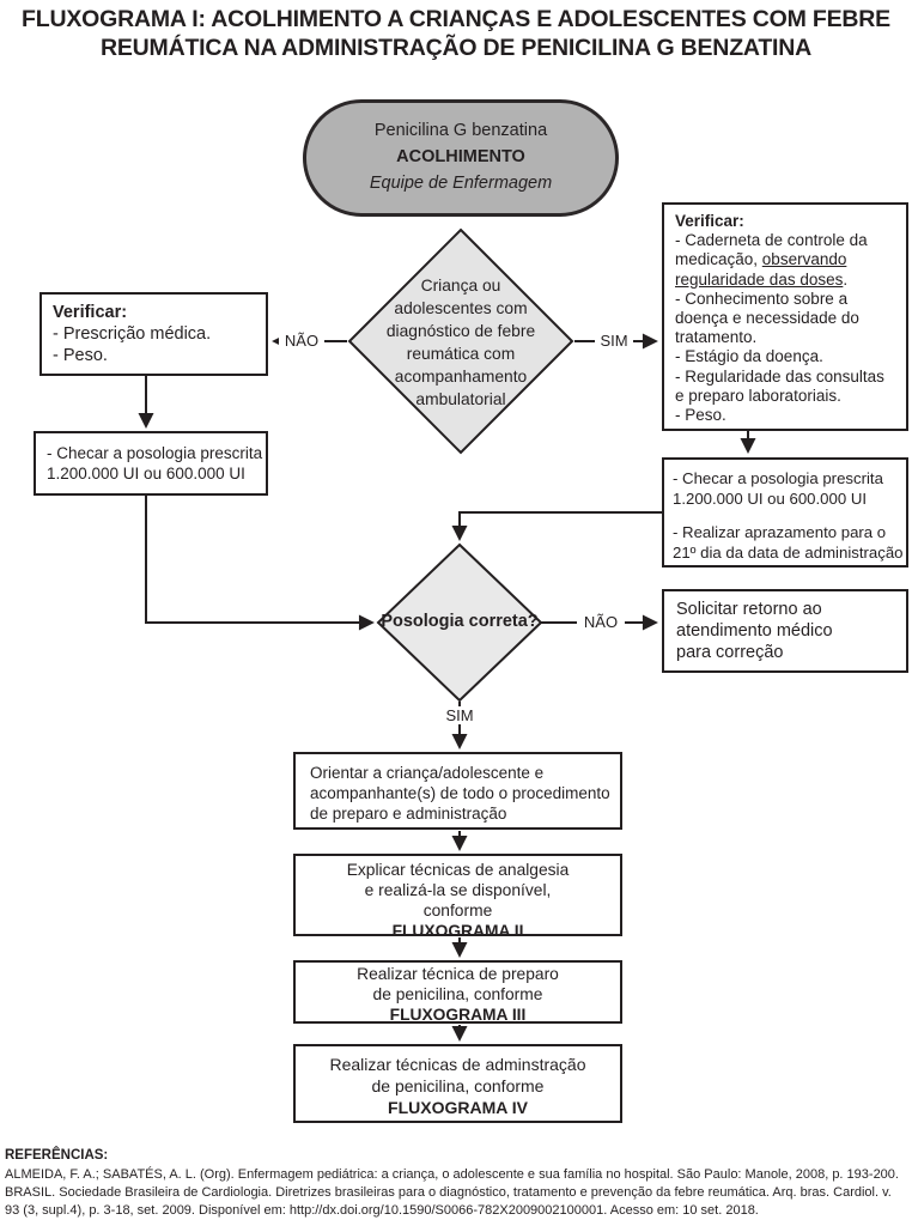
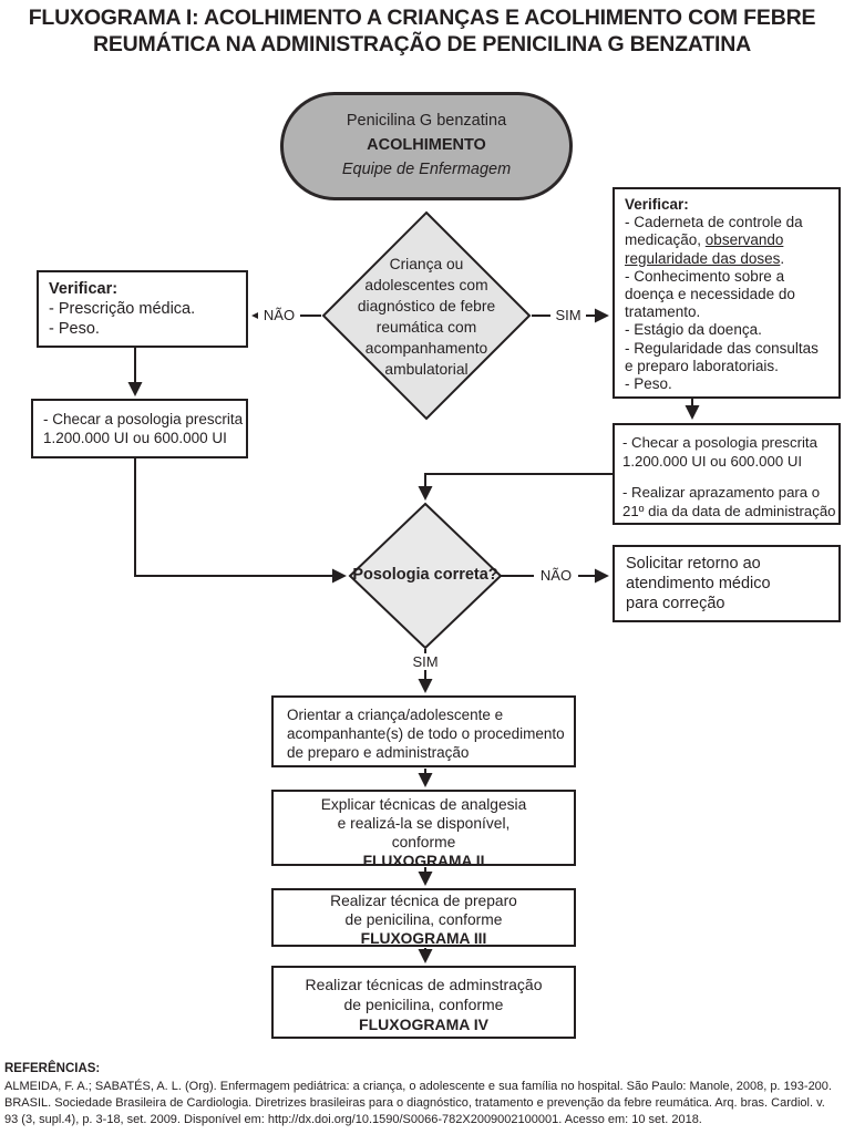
- FLUXOGRAMA I: ACOLHIMENTO A CRIANÇAS E ADOLESCENTES COM FEBRE
+ FLUXOGRAMA I: ACOLHIMENTO A CRIANÇAS E ACOLHIMENTO COM FEBRE
  REUMÁTICA NA ADMINISTRAÇÃO DE PENICILINA G BENZATINA
  Penicilina G benzatina
  ACOLHIMENTO
  Equipe de Enfermagem
  Criança ou
  adolescentes com
  diagnóstico de febre
  reumática com
  acompanhamento
  ambulatorial
  NÃO
  SIM
  Verificar:
  - Prescrição médica.
  - Peso.
  - Checar a posologia prescrita
  1.200.000 UI ou 600.000 UI
  Verificar:
  - Caderneta de controle da medicação, observando regularidade das doses.
  - Conhecimento sobre a doença e necessidade do tratamento.
  - Estágio da doença.
  - Regularidade das consultas e preparo laboratoriais.
  - Peso.
  - Checar a posologia prescrita
  1.200.000 UI ou 600.000 UI
  - Realizar aprazamento para o
  21º dia da data de administração
  Posologia correta?
  NÃO
  SIM
  Solicitar retorno ao
  atendimento médico
  para correção
  Orientar a criança/adolescente e
  acompanhante(s) de todo o procedimento
  de preparo e administração
  Explicar técnicas de analgesia
  e realizá-la se disponível,
  conforme
  FLUXOGRAMA II
  Realizar técnica de preparo
  de penicilina, conforme
  FLUXOGRAMA III
  Realizar técnicas de adminstração
  de penicilina, conforme
  FLUXOGRAMA IV
  REFERÊNCIAS:
  ALMEIDA, F. A.; SABATÉS, A. L. (Org). Enfermagem pediátrica: a criança, o adolescente e sua família no hospital. São Paulo: Manole, 2008, p. 193-200.
  BRASIL. Sociedade Brasileira de Cardiologia. Diretrizes brasileiras para o diagnóstico, tratamento e prevenção da febre reumática. Arq. bras. Cardiol. v. 93 (3, supl.4), p. 3-18, set. 2009. Disponível em: http://dx.doi.org/10.1590/S0066-782X2009002100001. Acesso em: 10 set. 2018.
